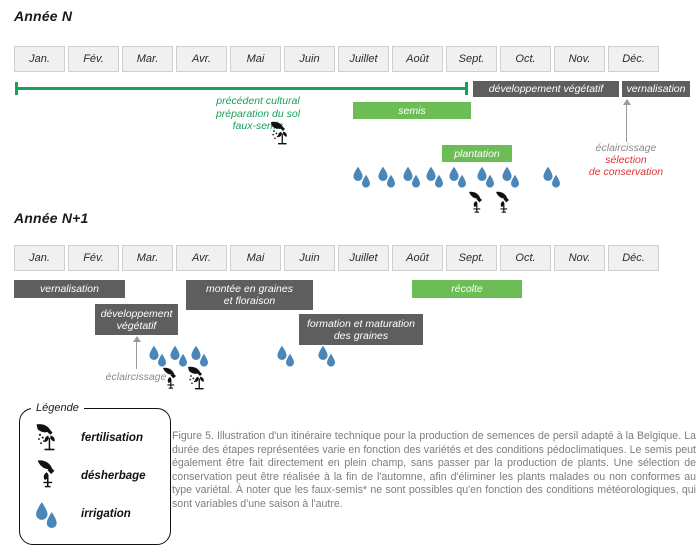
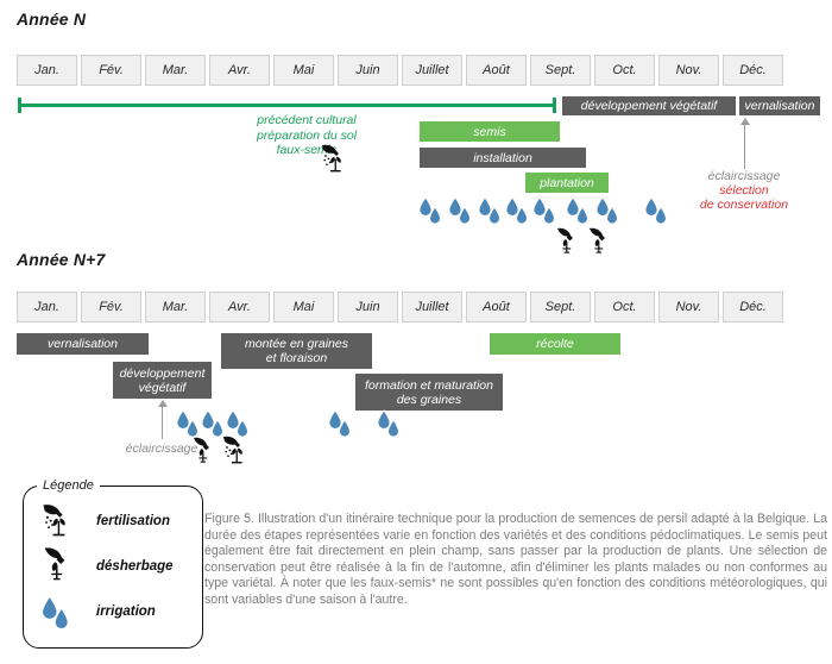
  Année N
  Jan.
  Fév.
  Mar.
  Avr.
  Mai
  Juin
  Juillet
  Août
  Sept.
  Oct.
  Nov.
  Déc.
  précédent cultural
  préparation du sol
  faux-sem
  développement végétatif
  vernalisation
  semis
+ installation
  plantation
  éclaircissage
  sélection
  de conservation
- Année N+1
+ Année N+7
  Jan.
  Fév.
  Mar.
  Avr.
  Mai
  Juin
  Juillet
  Août
  Sept.
  Oct.
  Nov.
  Déc.
  vernalisation
  montée en graines
  et floraison
  récolte
  développement
  végétatif
  formation et maturation
  des graines
  éclaircissage
  Légende
  fertilisation
  désherbage
  irrigation
  Figure 5. Illustration d'un itinéraire technique pour la production de semences de persil adapté à la Belgique. La durée des étapes représentées varie en fonction des variétés et des conditions pédoclimatiques. Le semis peut également être fait directement en plein champ, sans passer par la production de plants. Une sélection de conservation peut être réalisée à la fin de l'automne, afin d'éliminer les plants malades ou non conformes au type variétal. À noter que les faux-semis* ne sont possibles qu'en fonction des conditions météorologiques, qui sont variables d'une saison à l'autre.
